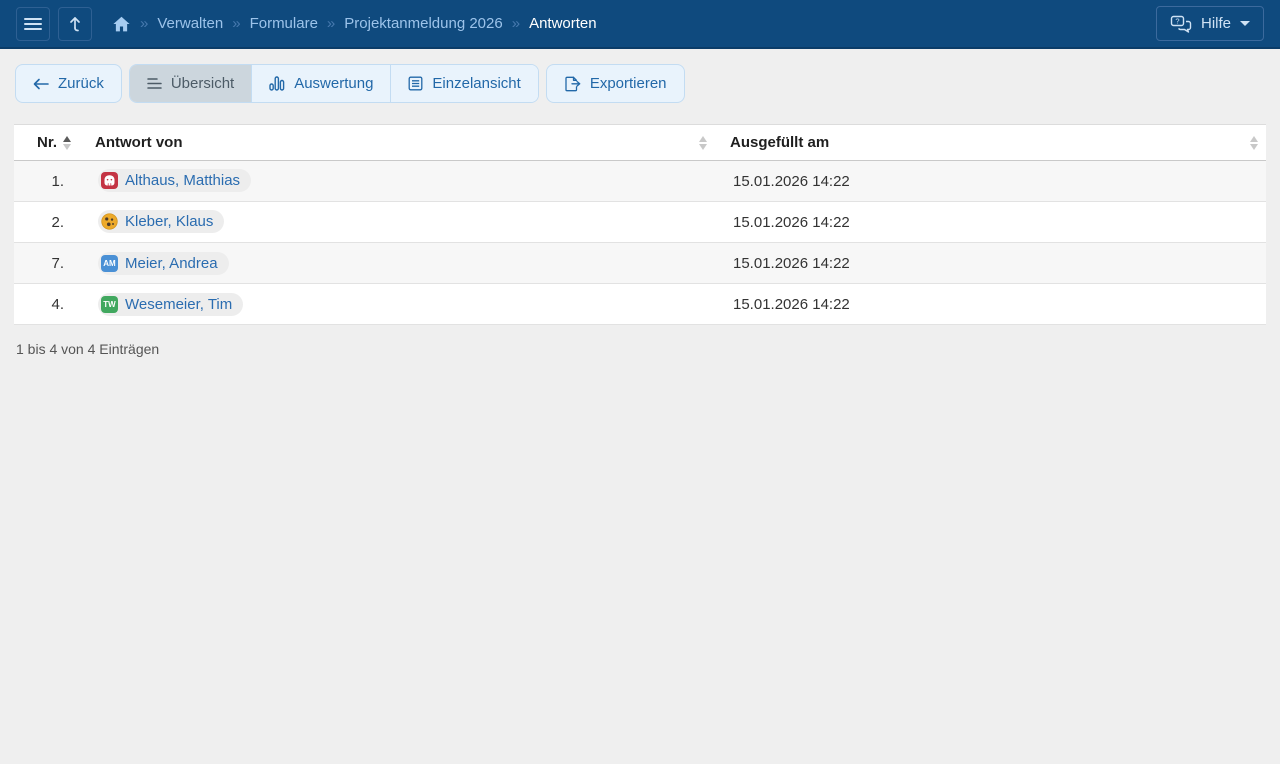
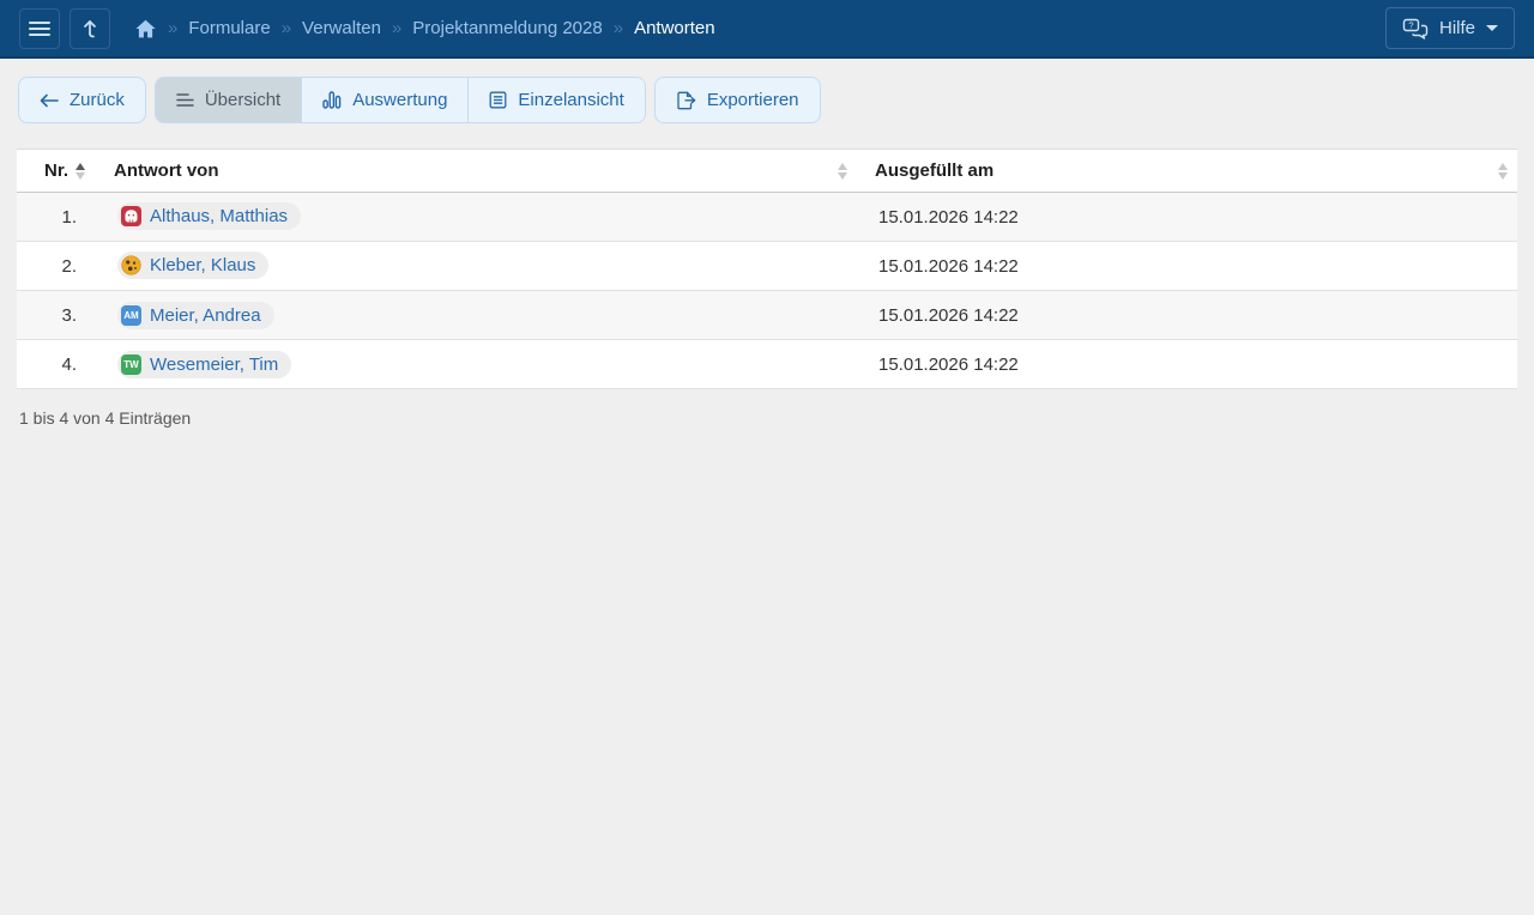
  »
- Verwalten
+ Formulare
  »
- Formulare
+ Verwalten
  »
- Projektanmeldung 2026
+ Projektanmeldung 2028
  »
  Antworten
  ?
  Hilfe
  Zurück
  Übersicht
  Auswertung
  Einzelansicht
  Exportieren
  Nr.	Antwort von	Ausgefüllt am
  1.	Althaus, Matthias	15.01.2026 14:22
  2.	Kleber, Klaus	15.01.2026 14:22
- 7.	AM Meier, Andrea	15.01.2026 14:22
+ 3.	AM Meier, Andrea	15.01.2026 14:22
  4.	TW Wesemeier, Tim	15.01.2026 14:22
  1 bis 4 von 4 Einträgen
